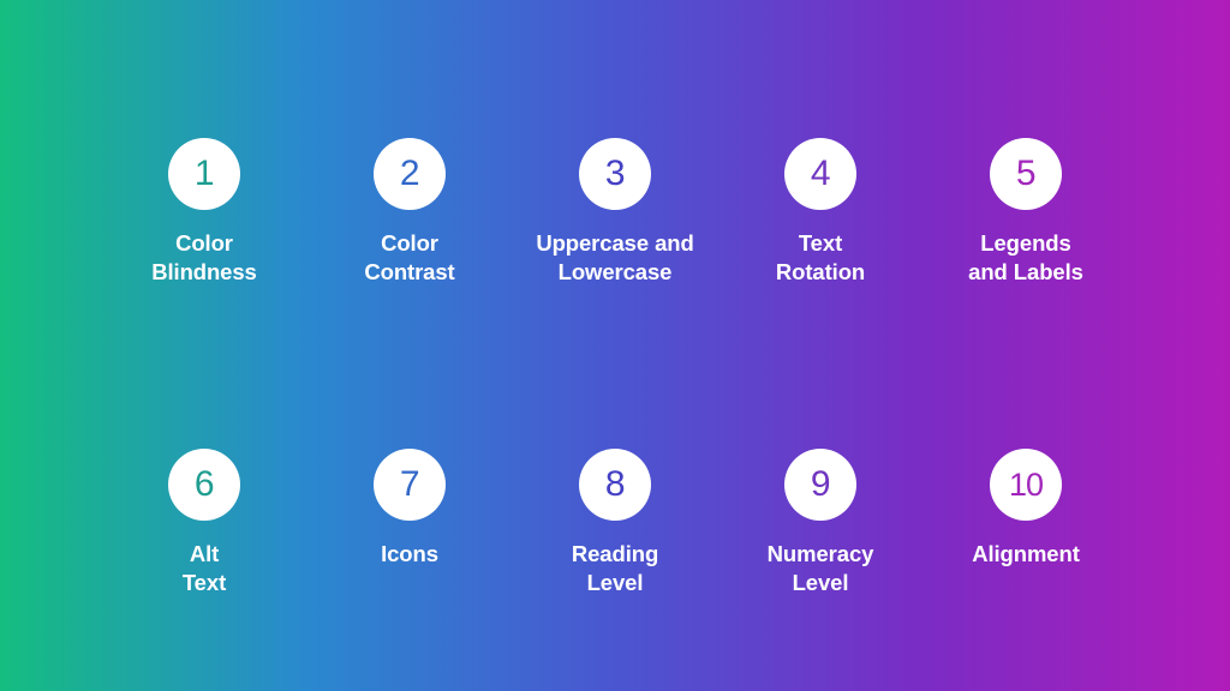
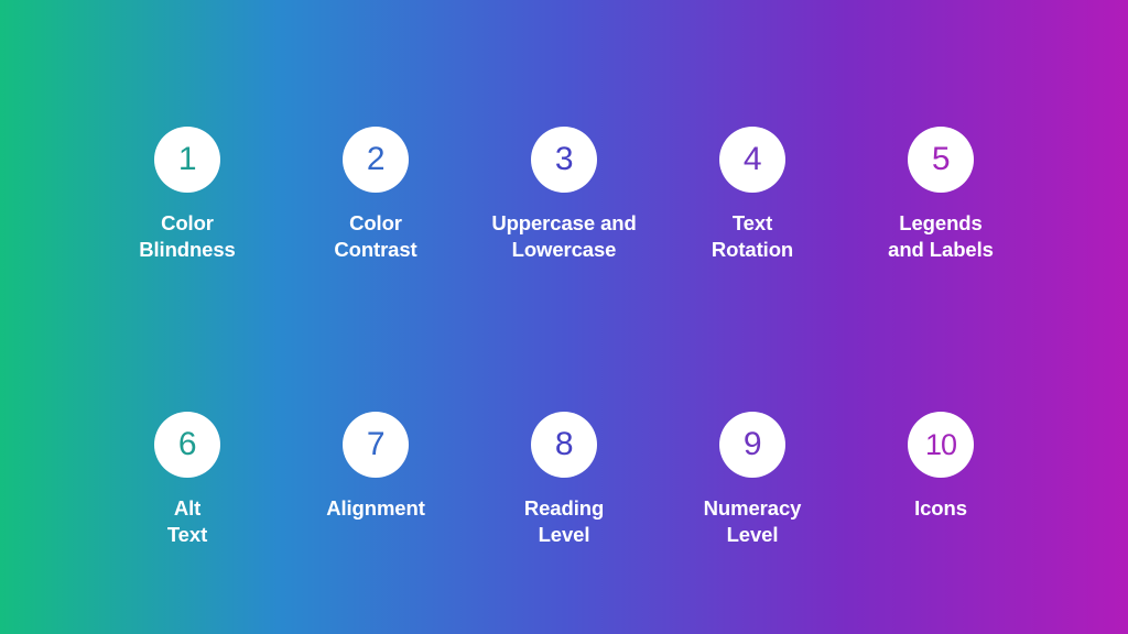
  1
  Color
  Blindness
  2
  Color
  Contrast
  3
  Uppercase and
  Lowercase
  4
  Text
  Rotation
  5
  Legends
  and Labels
  6
  Alt
  Text
  7
- Icons
+ Alignment
  8
  Reading
  Level
  9
  Numeracy
  Level
  10
- Alignment
+ Icons
